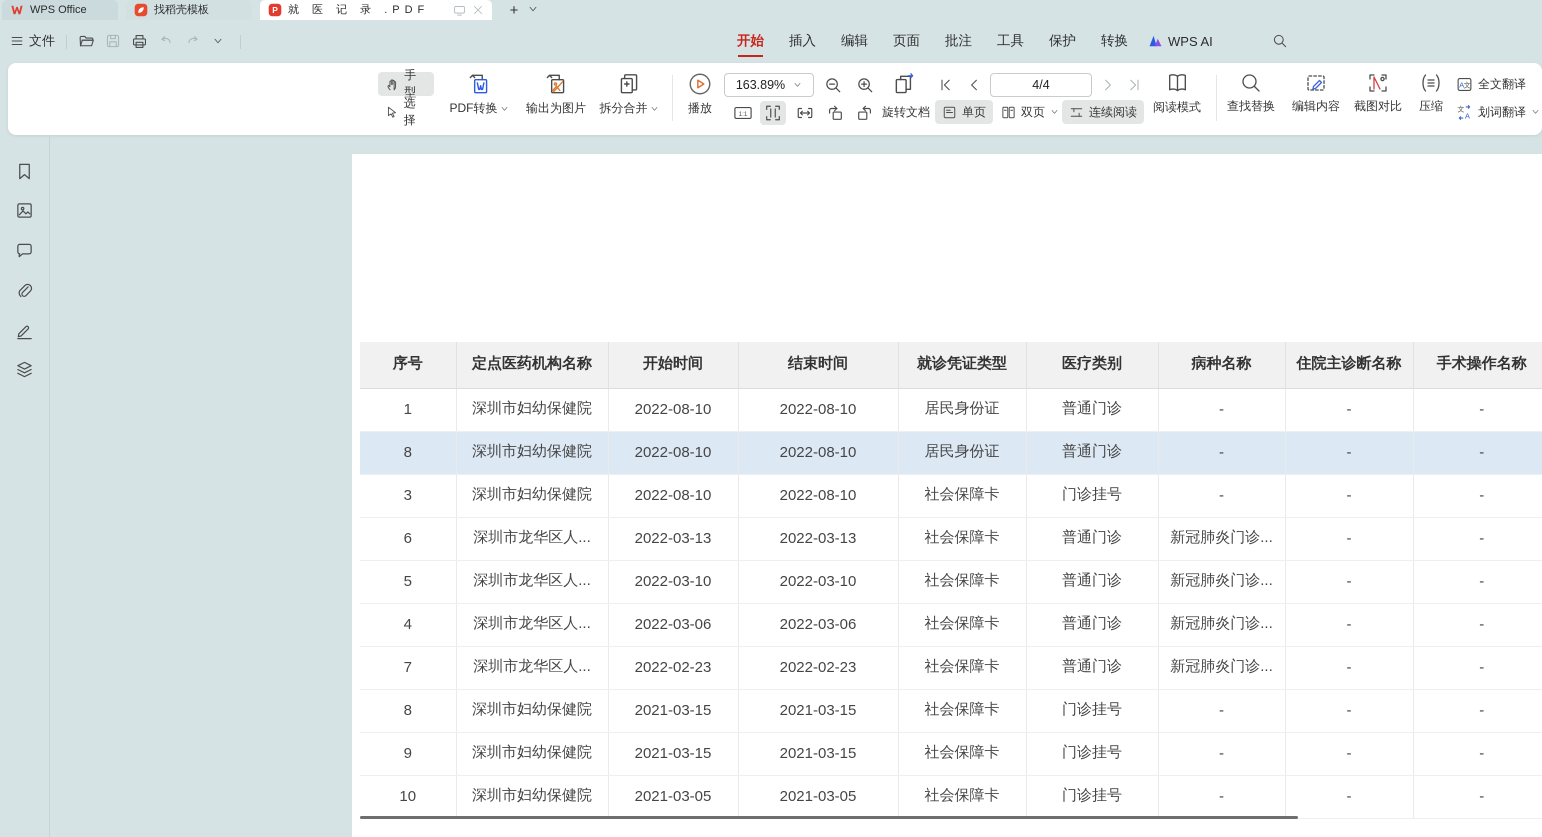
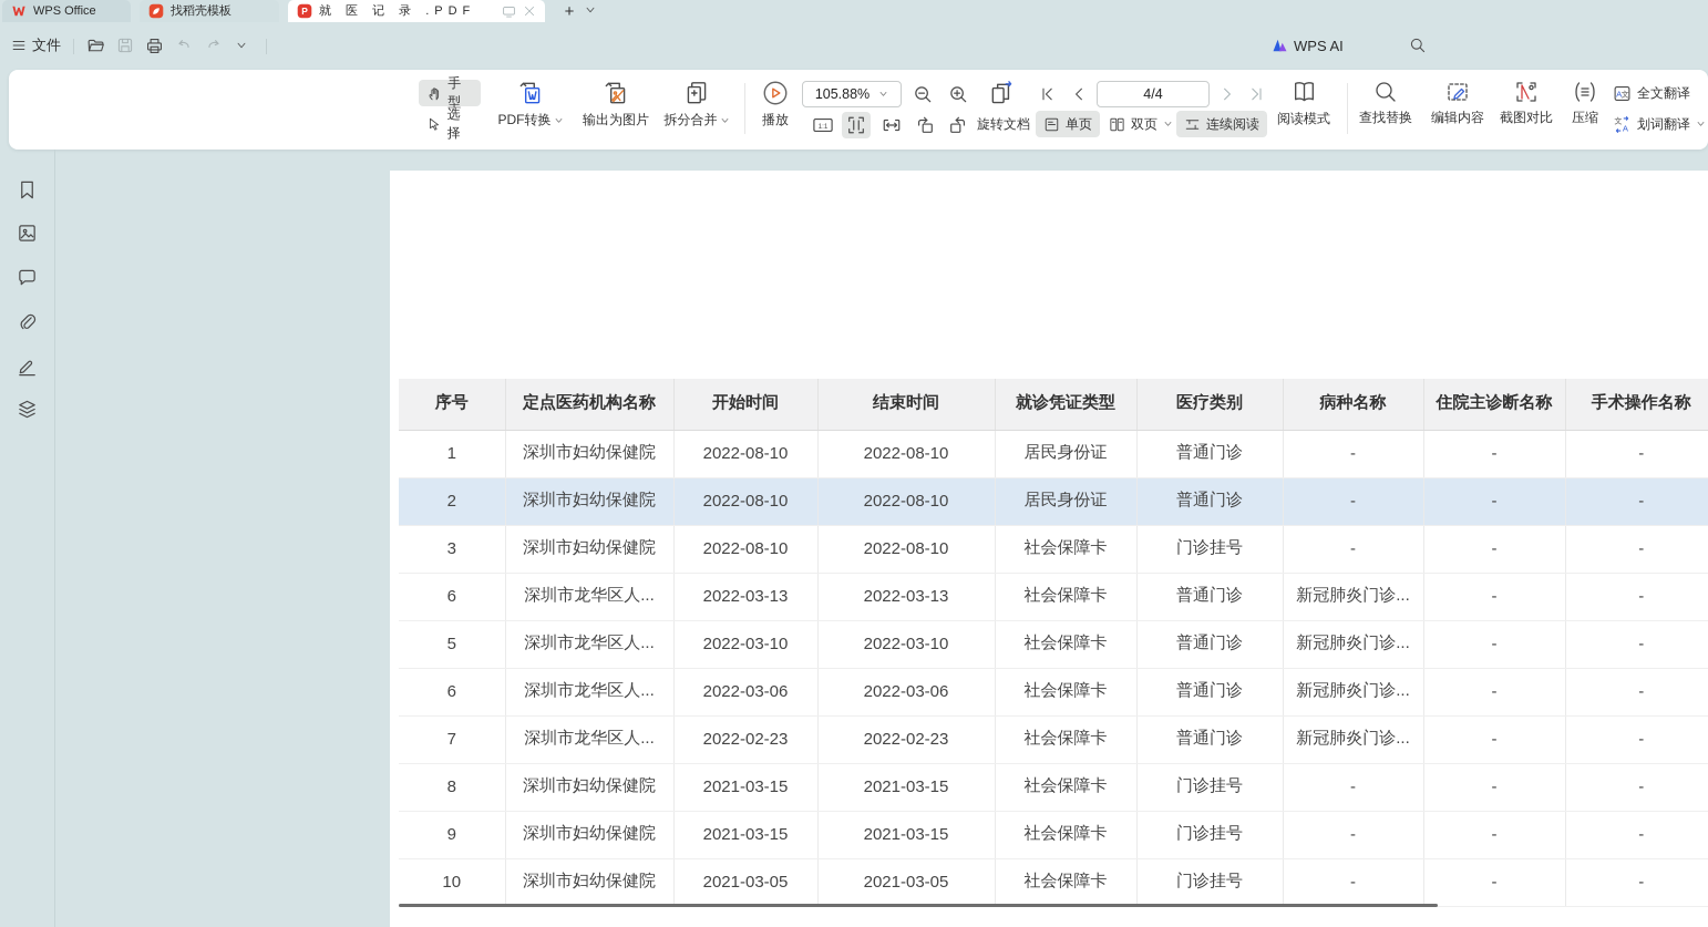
  WPS Office
  找稻壳模板
  P
  就 医 记 录 .PDF
  +
  文件
- 开始
- 插入
- 编辑
- 页面
- 批注
- 工具
- 保护
- 转换
  WPS AI
  手型
  选择
  PDF转换
  输出为图片
  拆分合并
  播放
- 163.89%
+ 105.88%
  4/4
  旋转文档
  单页
  双页
  连续阅读
  阅读模式
  查找替换
  编辑内容
  截图对比
  压缩
  A
  文
  全文翻译
  文
  A
  划词翻译
  序号	定点医药机构名称	开始时间	结束时间	就诊凭证类型	医疗类别	病种名称	住院主诊断名称	手术操作名称
  1	深圳市妇幼保健院	2022-08-10	2022-08-10	居民身份证	普通门诊	-	-	-
- 8	深圳市妇幼保健院	2022-08-10	2022-08-10	居民身份证	普通门诊	-	-	-
+ 2	深圳市妇幼保健院	2022-08-10	2022-08-10	居民身份证	普通门诊	-	-	-
  3	深圳市妇幼保健院	2022-08-10	2022-08-10	社会保障卡	门诊挂号	-	-	-
  6	深圳市龙华区人...	2022-03-13	2022-03-13	社会保障卡	普通门诊	新冠肺炎门诊...	-	-
  5	深圳市龙华区人...	2022-03-10	2022-03-10	社会保障卡	普通门诊	新冠肺炎门诊...	-	-
- 4	深圳市龙华区人...	2022-03-06	2022-03-06	社会保障卡	普通门诊	新冠肺炎门诊...	-	-
+ 6	深圳市龙华区人...	2022-03-06	2022-03-06	社会保障卡	普通门诊	新冠肺炎门诊...	-	-
  7	深圳市龙华区人...	2022-02-23	2022-02-23	社会保障卡	普通门诊	新冠肺炎门诊...	-	-
  8	深圳市妇幼保健院	2021-03-15	2021-03-15	社会保障卡	门诊挂号	-	-	-
  9	深圳市妇幼保健院	2021-03-15	2021-03-15	社会保障卡	门诊挂号	-	-	-
  10	深圳市妇幼保健院	2021-03-05	2021-03-05	社会保障卡	门诊挂号	-	-	-
